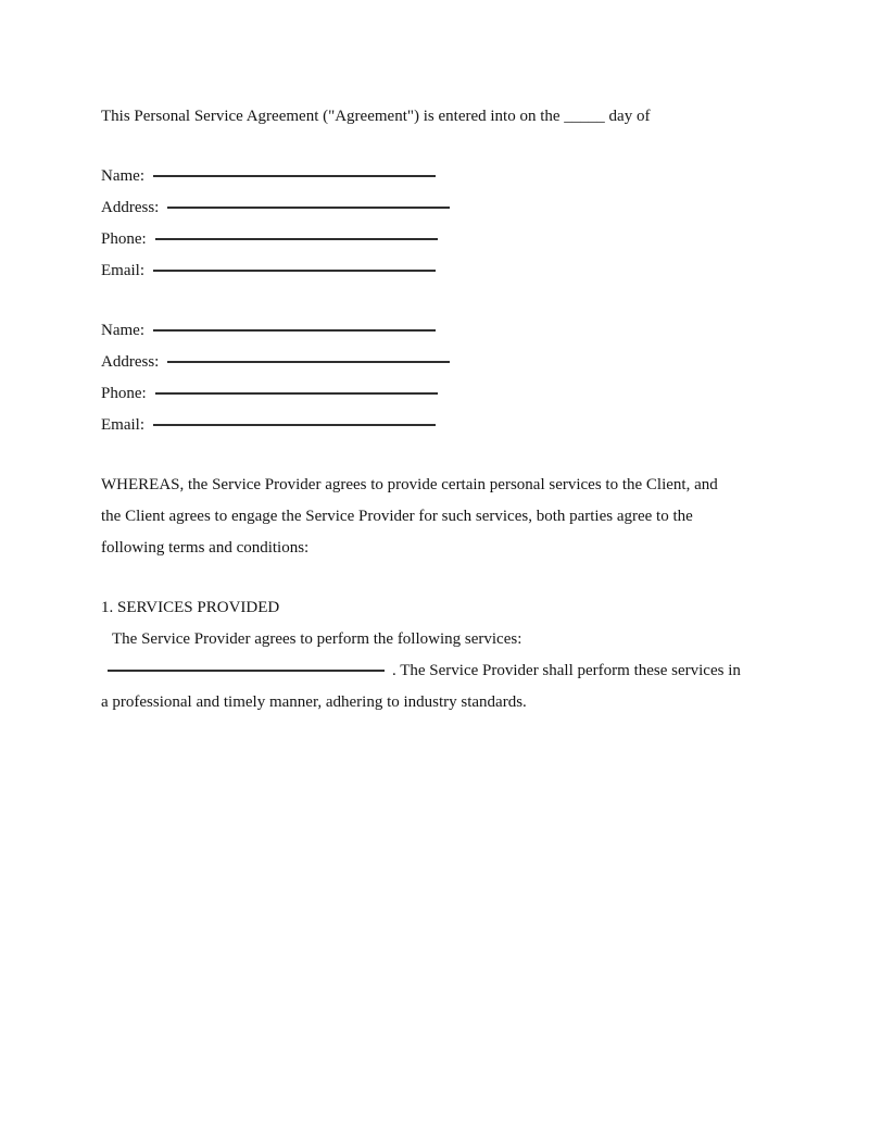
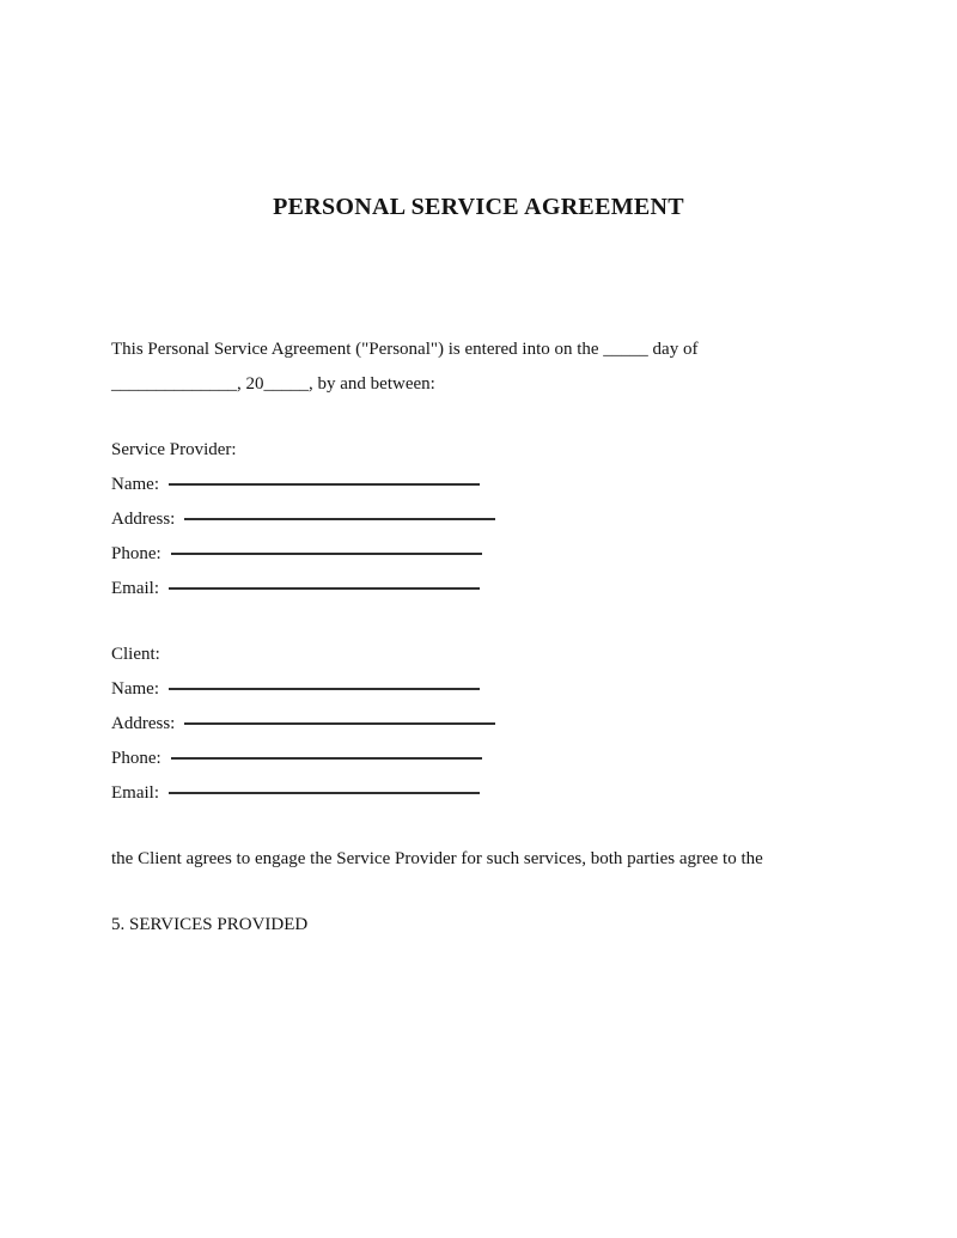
+ PERSONAL SERVICE AGREEMENT
- This Personal Service Agreement ("Agreement") is entered into on the _____ day of
+ This Personal Service Agreement ("Personal") is entered into on the _____ day of
+ ______________, 20_____, by and between:
+ Service Provider:
  Name:
  Address:
  Phone:
  Email:
+ Client:
  Name:
  Address:
  Phone:
  Email:
- WHEREAS, the Service Provider agrees to provide certain personal services to the Client, and
  the Client agrees to engage the Service Provider for such services, both parties agree to the
- following terms and conditions:
- 1. SERVICES PROVIDED
+ 5. SERVICES PROVIDED
- The Service Provider agrees to perform the following services:
- . The Service Provider shall perform these services in
- a professional and timely manner, adhering to industry standards.
